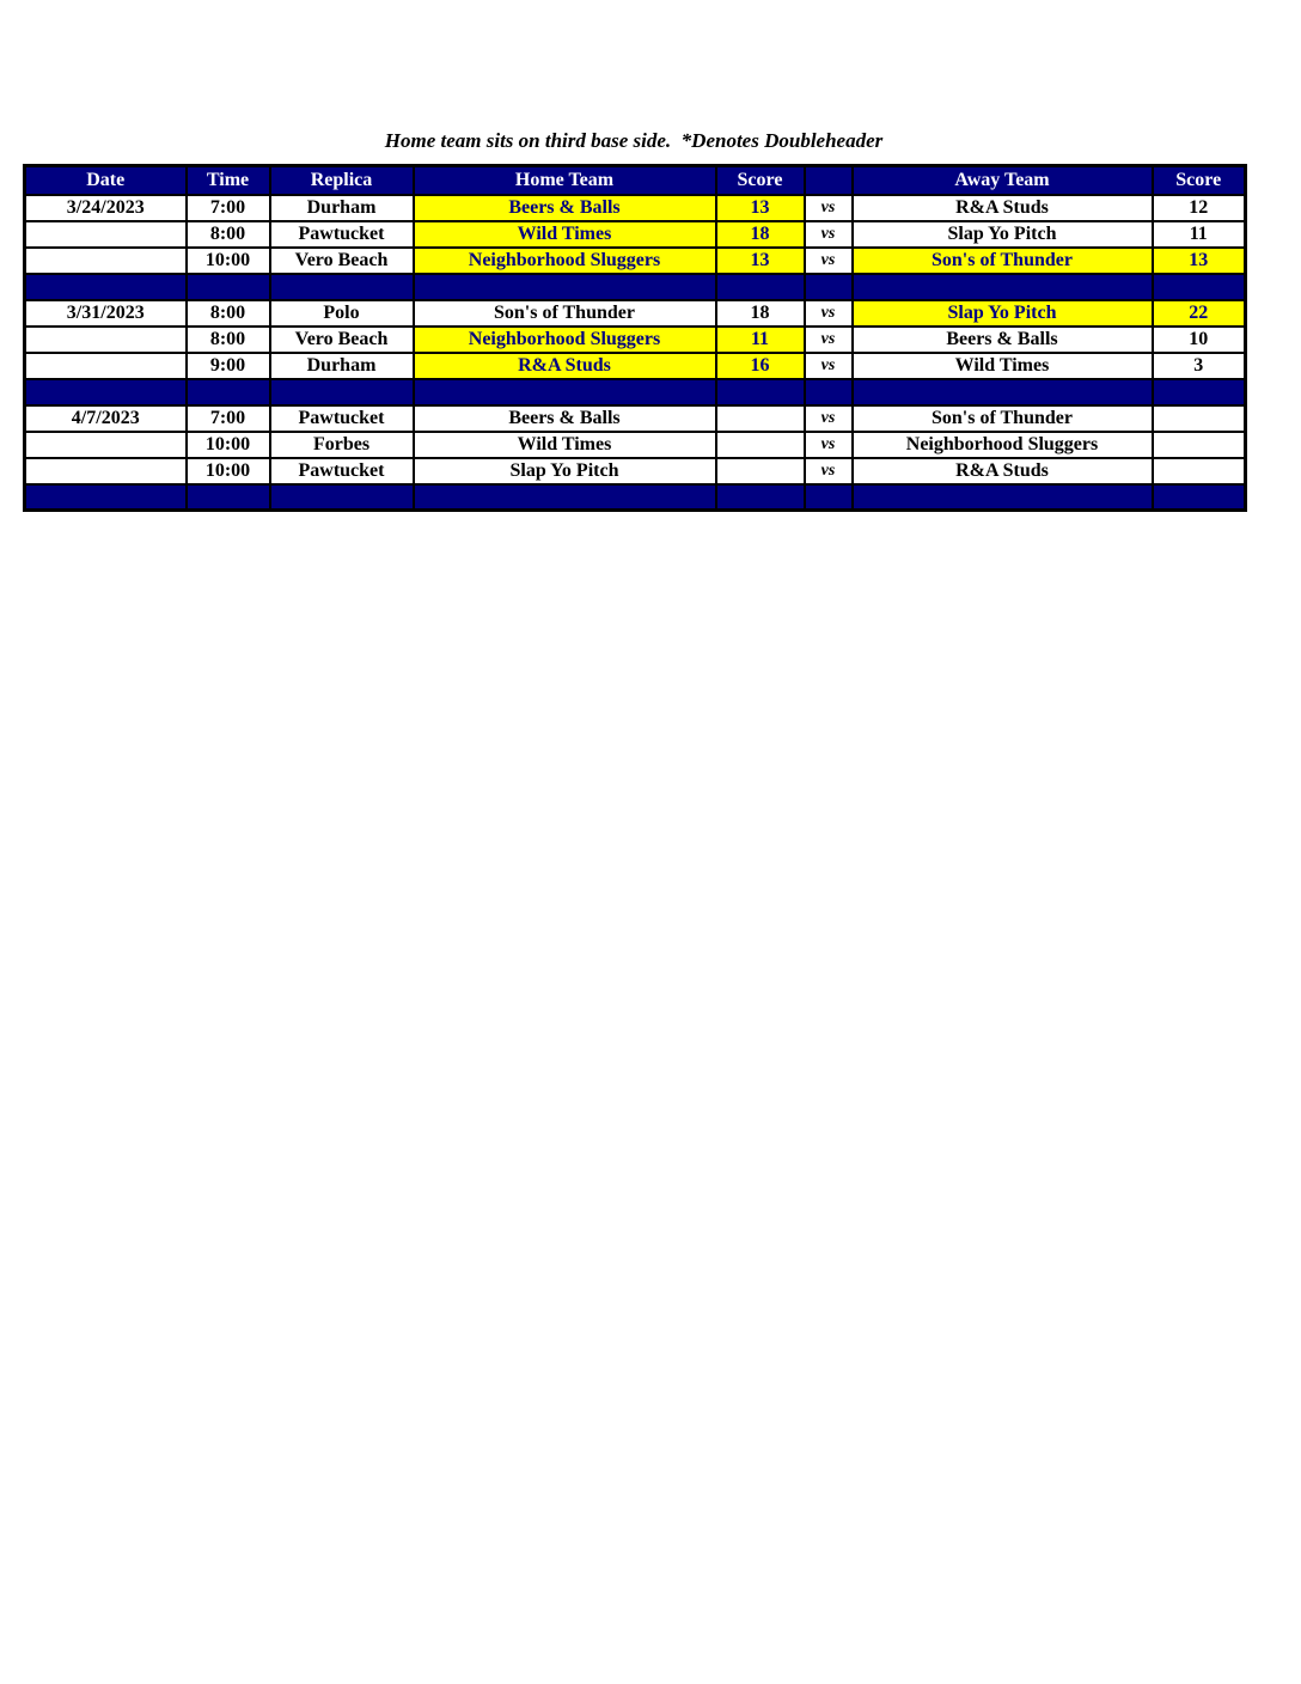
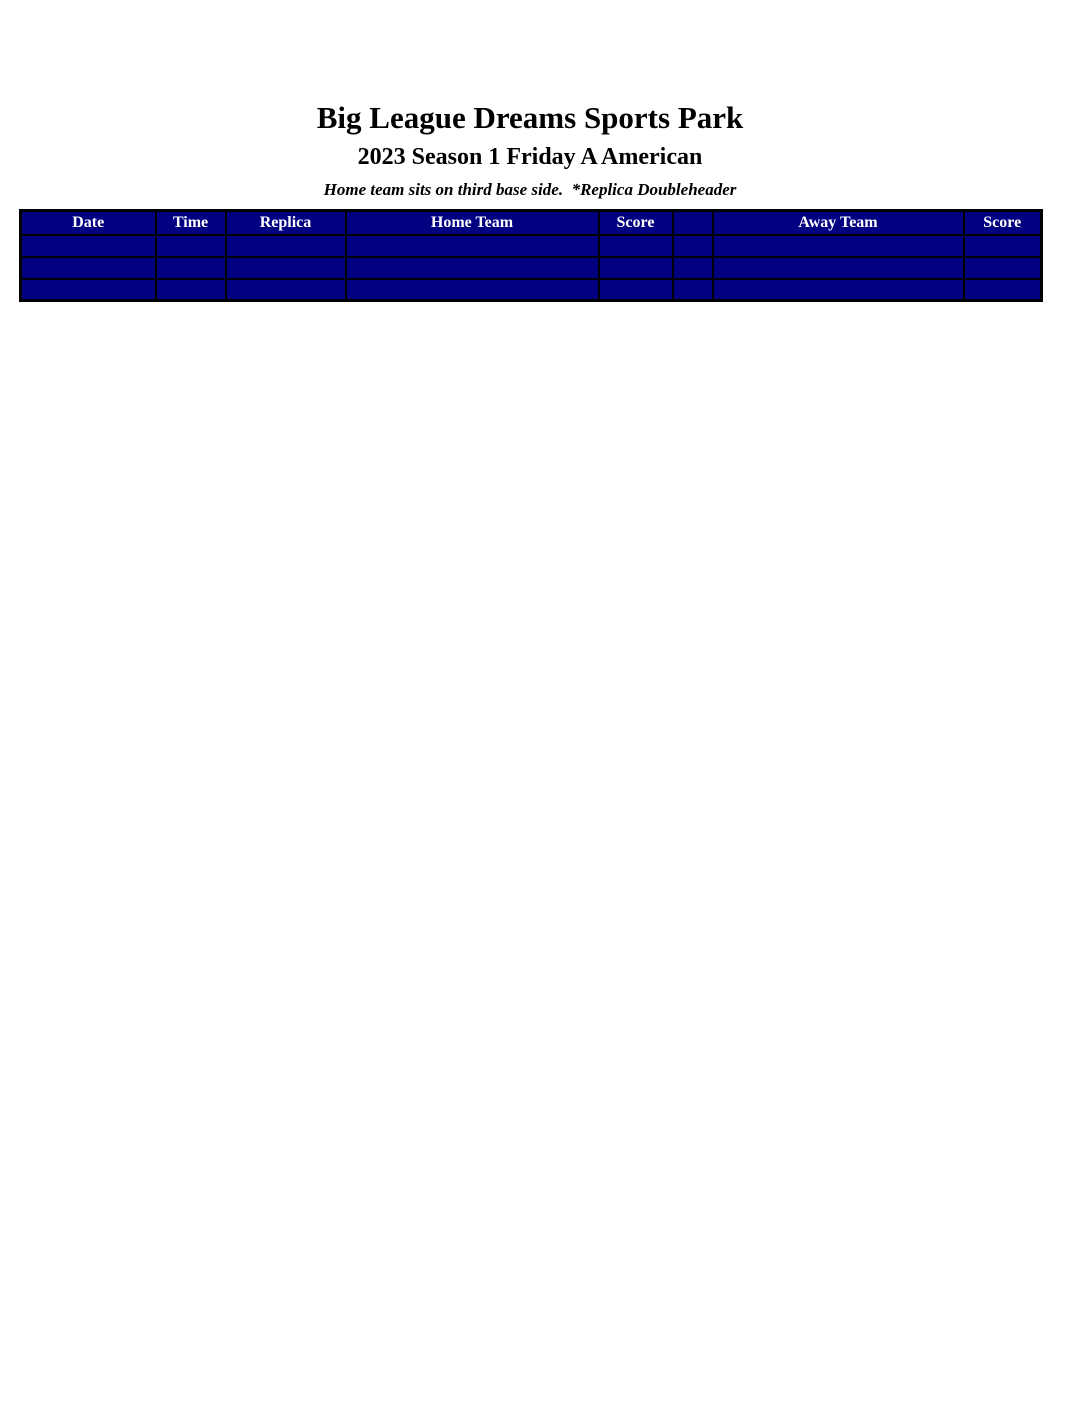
+ Big League Dreams Sports Park
+ 2023 Season 1 Friday A American
- Home team sits on third base side. *Denotes Doubleheader
+ Home team sits on third base side. *Replica Doubleheader
  Date	Time	Replica	Home Team	Score		Away Team	Score
- 3/24/2023	7:00	Durham	Beers & Balls	13	vs	R&A Studs	12
- 	8:00	Pawtucket	Wild Times	18	vs	Slap Yo Pitch	11
- 	10:00	Vero Beach	Neighborhood Sluggers	13	vs	Son's of Thunder	13
- 3/31/2023	8:00	Polo	Son's of Thunder	18	vs	Slap Yo Pitch	22
- 	8:00	Vero Beach	Neighborhood Sluggers	11	vs	Beers & Balls	10
- 	9:00	Durham	R&A Studs	16	vs	Wild Times	3
- 4/7/2023	7:00	Pawtucket	Beers & Balls		vs	Son's of Thunder
- 	10:00	Forbes	Wild Times		vs	Neighborhood Sluggers
- 	10:00	Pawtucket	Slap Yo Pitch		vs	R&A Studs
